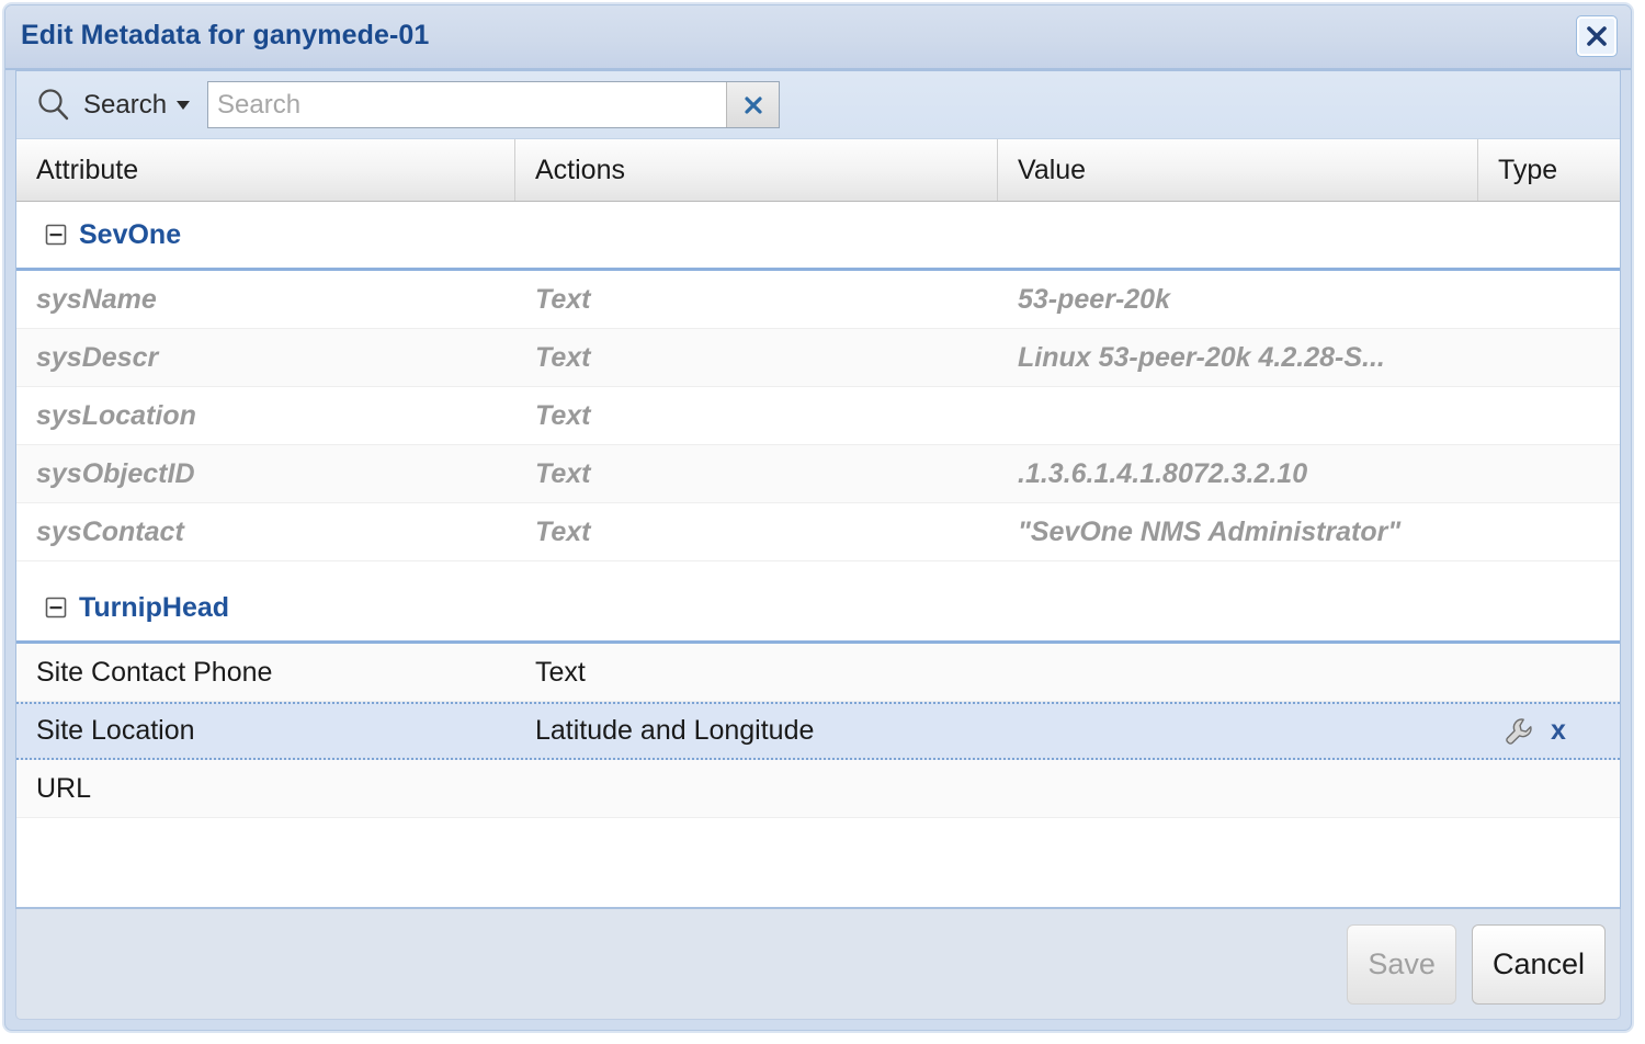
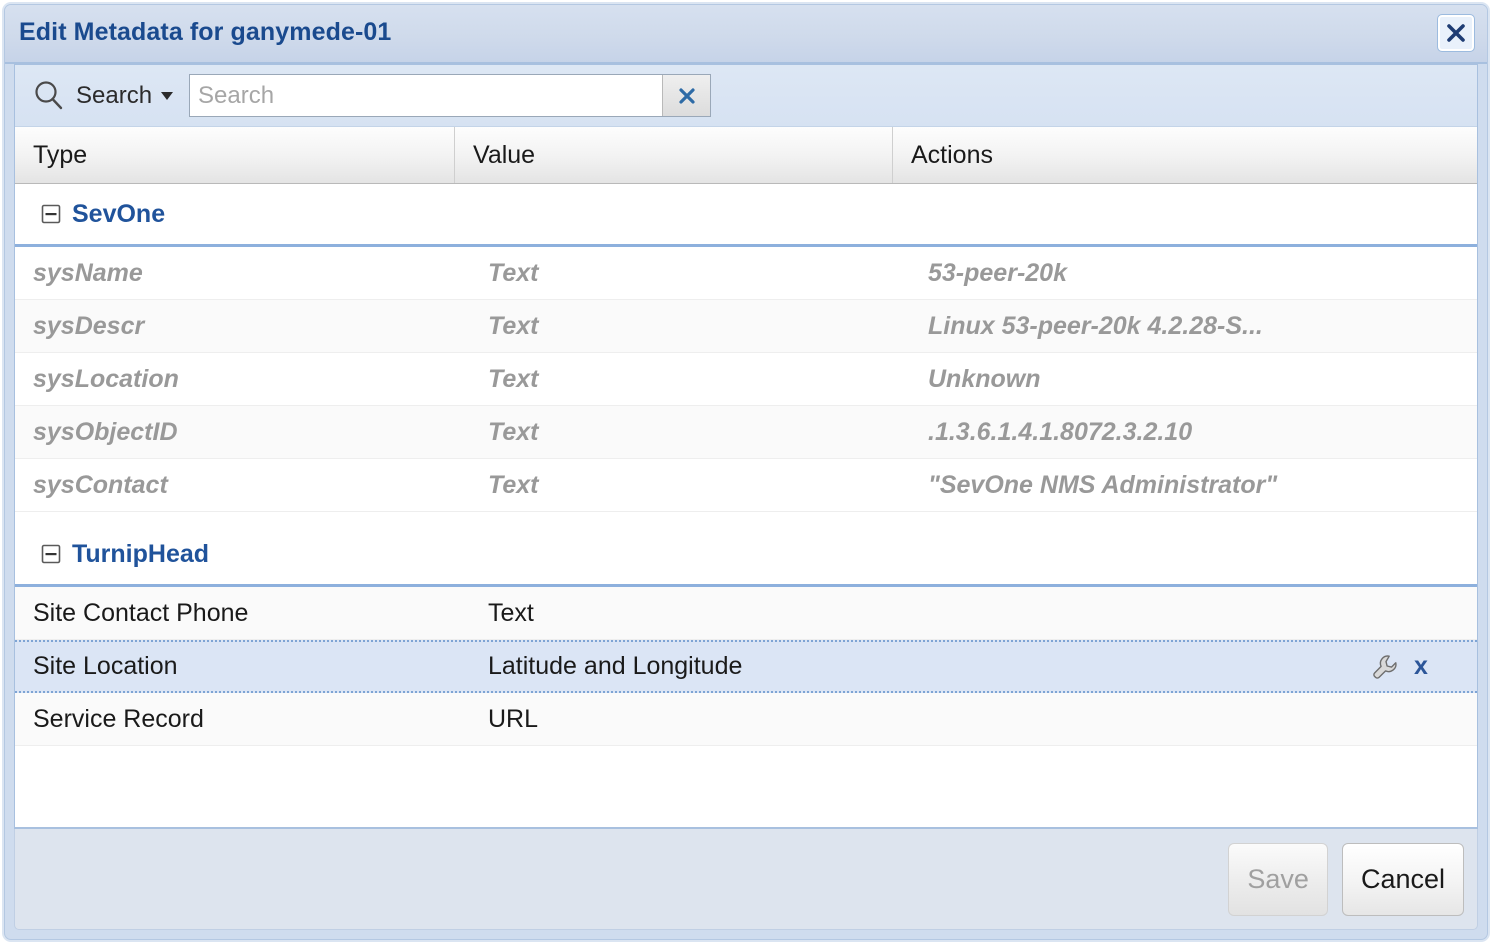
  Edit Metadata for ganymede-01
  Search
  Search
- Attribute
- Actions
+ Type
  Value
- Type
+ Actions
  SevOne
  sysName
  Text
  53-peer-20k
  sysDescr
  Text
  Linux 53-peer-20k 4.2.28-S...
  sysLocation
  Text
+ Unknown
  sysObjectID
  Text
  .1.3.6.1.4.1.8072.3.2.10
  sysContact
  Text
  "SevOne NMS Administrator"
  TurnipHead
  Site Contact Phone
  Text
  Site Location
  Latitude and Longitude
  x
+ Service Record
  URL
  Save
  Cancel
